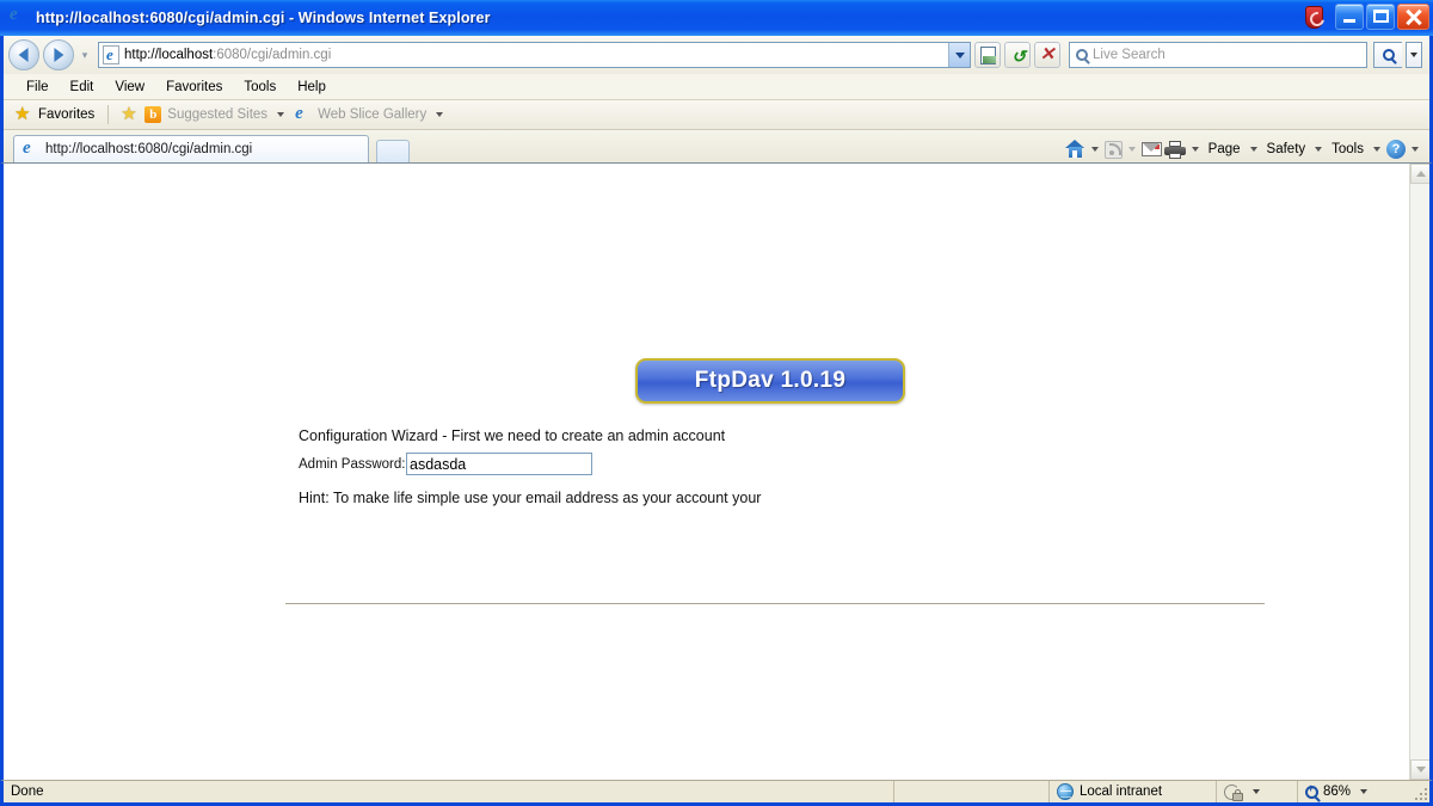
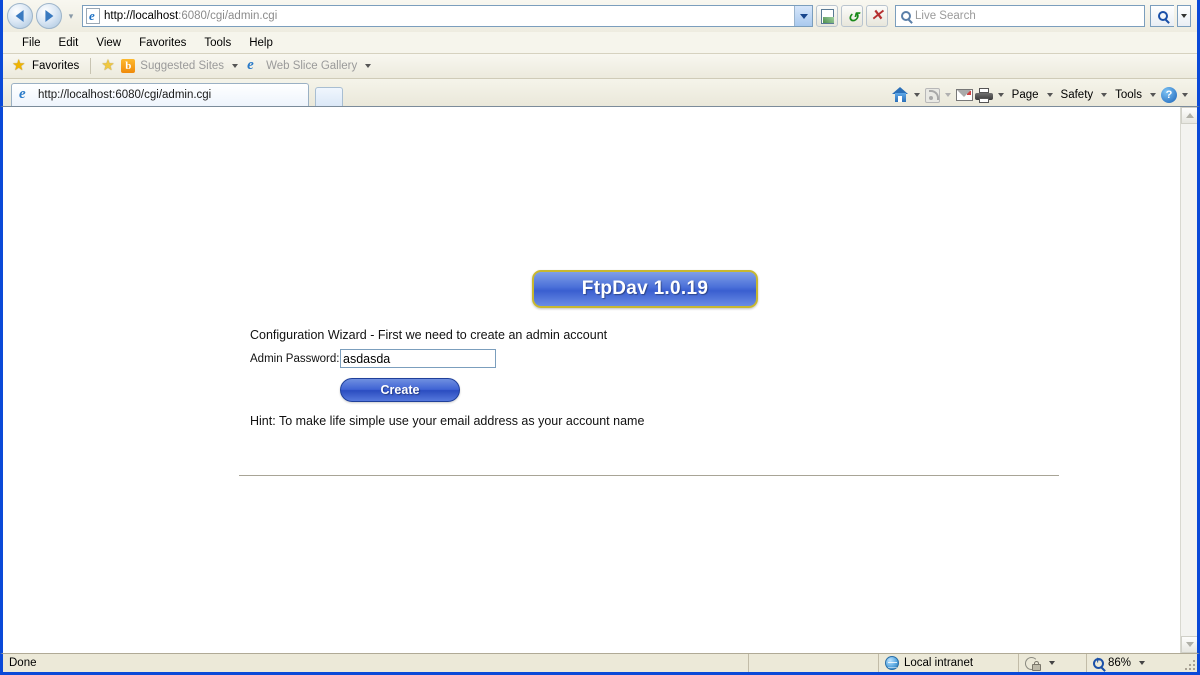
- http://localhost:6080/cgi/admin.cgi - Windows Internet Explorer
  ▾
  http://localhost:6080/cgi/admin.cgi
  ↺
  ✕
  Live Search
  File
  Edit
  View
  Favorites
  Tools
  Help
  Favorites
  b
  Suggested Sites
  Web Slice Gallery
  http://localhost:6080/cgi/admin.cgi
  Page
  Safety
  Tools
  ?
  FtpDav 1.0.19
  Configuration Wizard - First we need to create an admin account
  Admin Password:
  asdasda
+ Create
- Hint: To make life simple use your email address as your account your
+ Hint: To make life simple use your email address as your account name
  Done
  Local intranet
  86%
